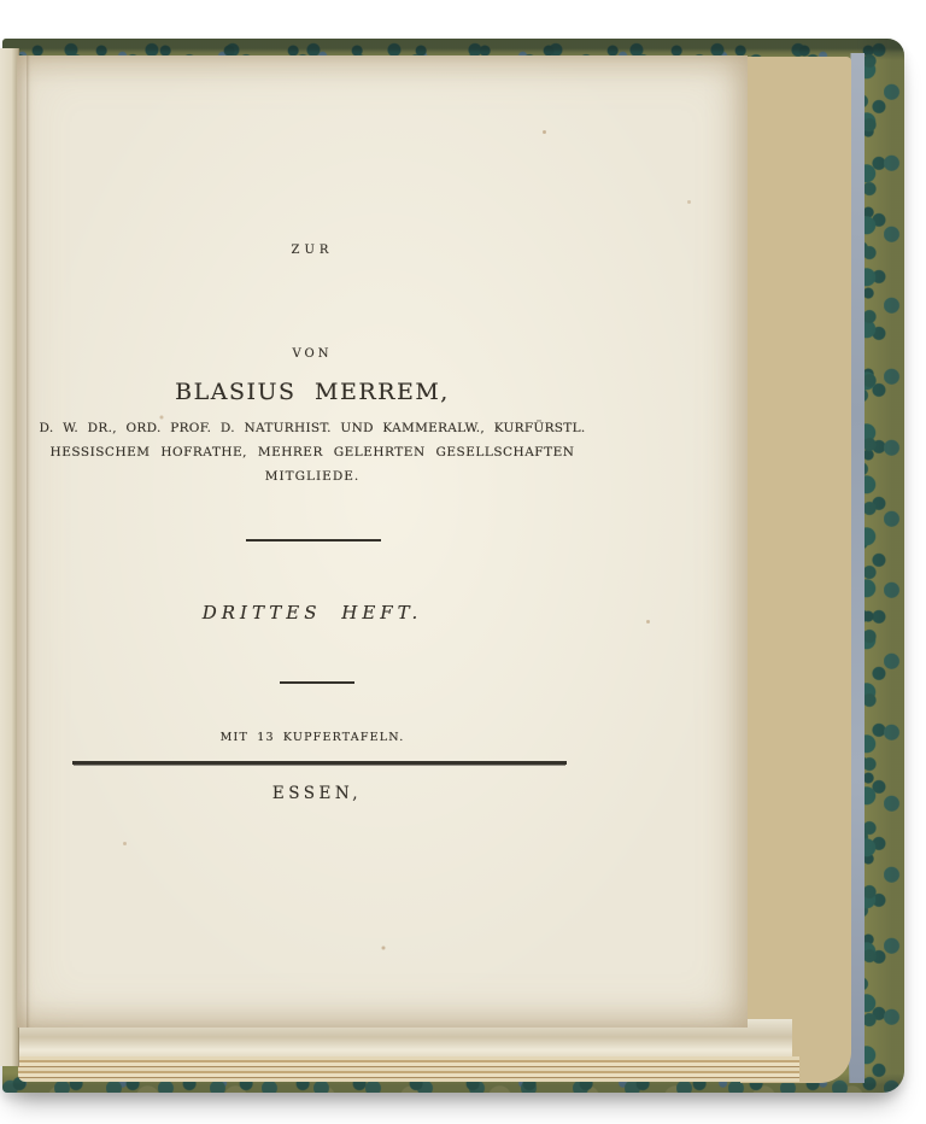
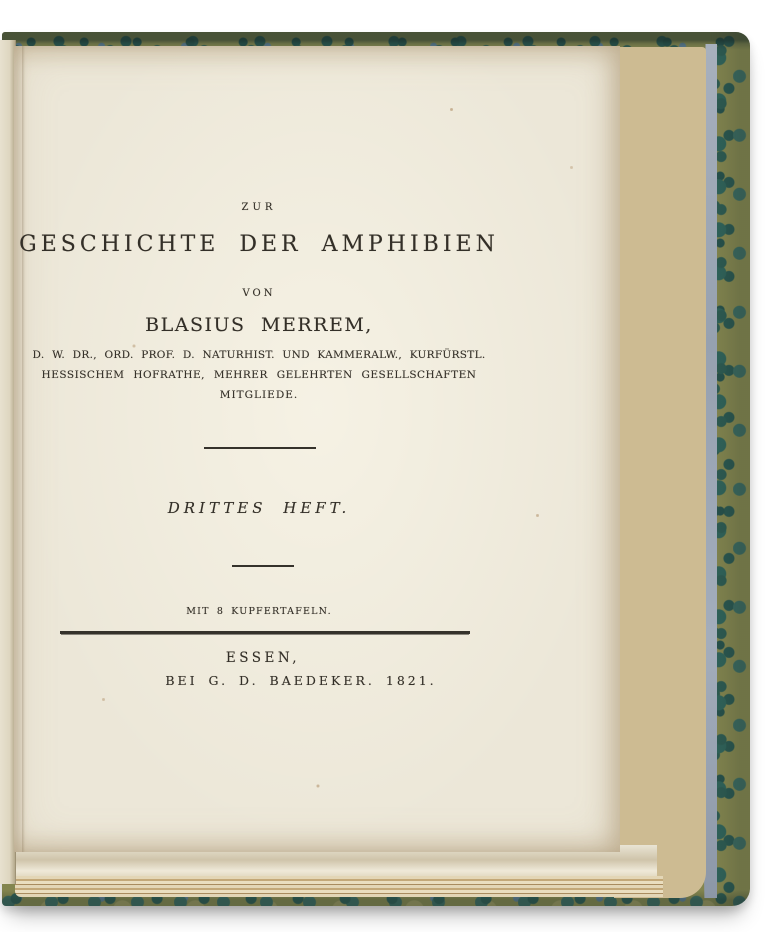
  ZUR
+ GESCHICHTE DER AMPHIBIEN
  VON
  BLASIUS MERREM,
  D. W. DR., ORD. PROF. D. NATURHIST. UND KAMMERALW., KURFÜRSTL.
  HESSISCHEM HOFRATHE, MEHRER GELEHRTEN GESELLSCHAFTEN
  MITGLIEDE.
  DRITTES HEFT.
- MIT 13 KUPFERTAFELN.
+ MIT 8 KUPFERTAFELN.
  ESSEN,
+ BEI G. D. BAEDEKER. 1821.
